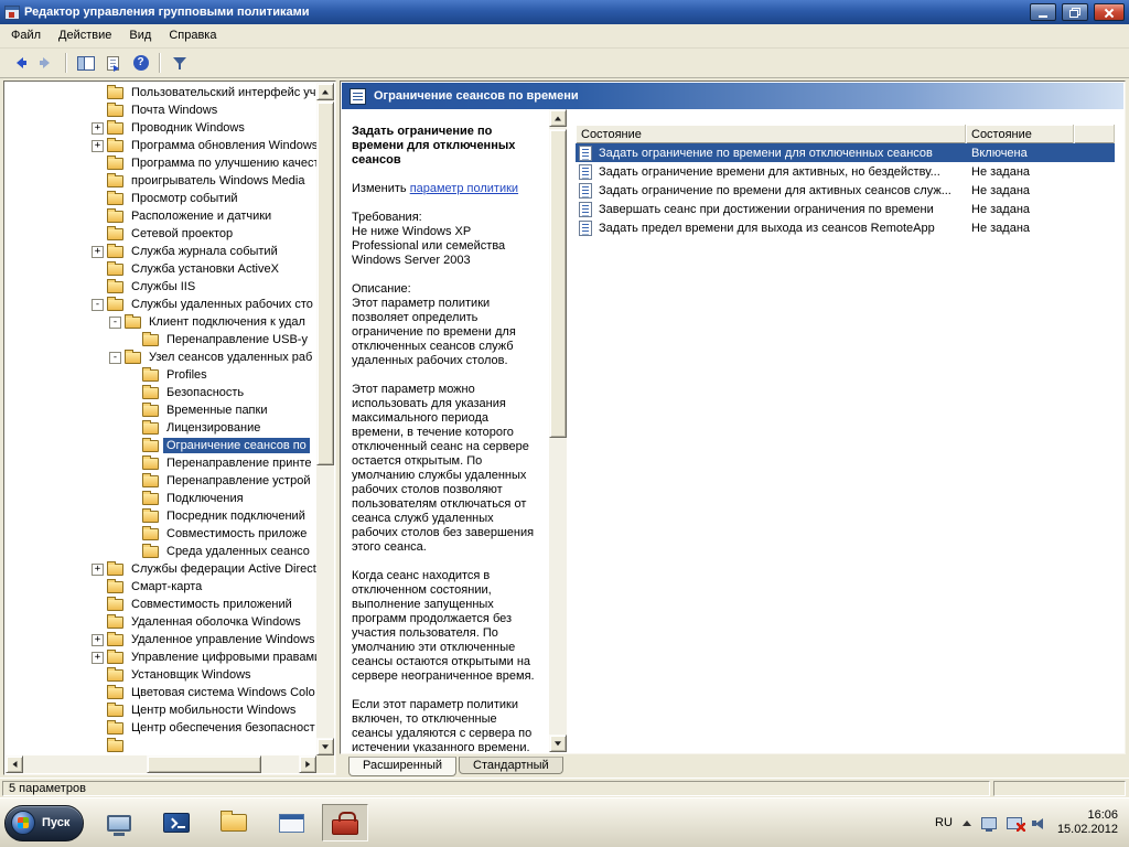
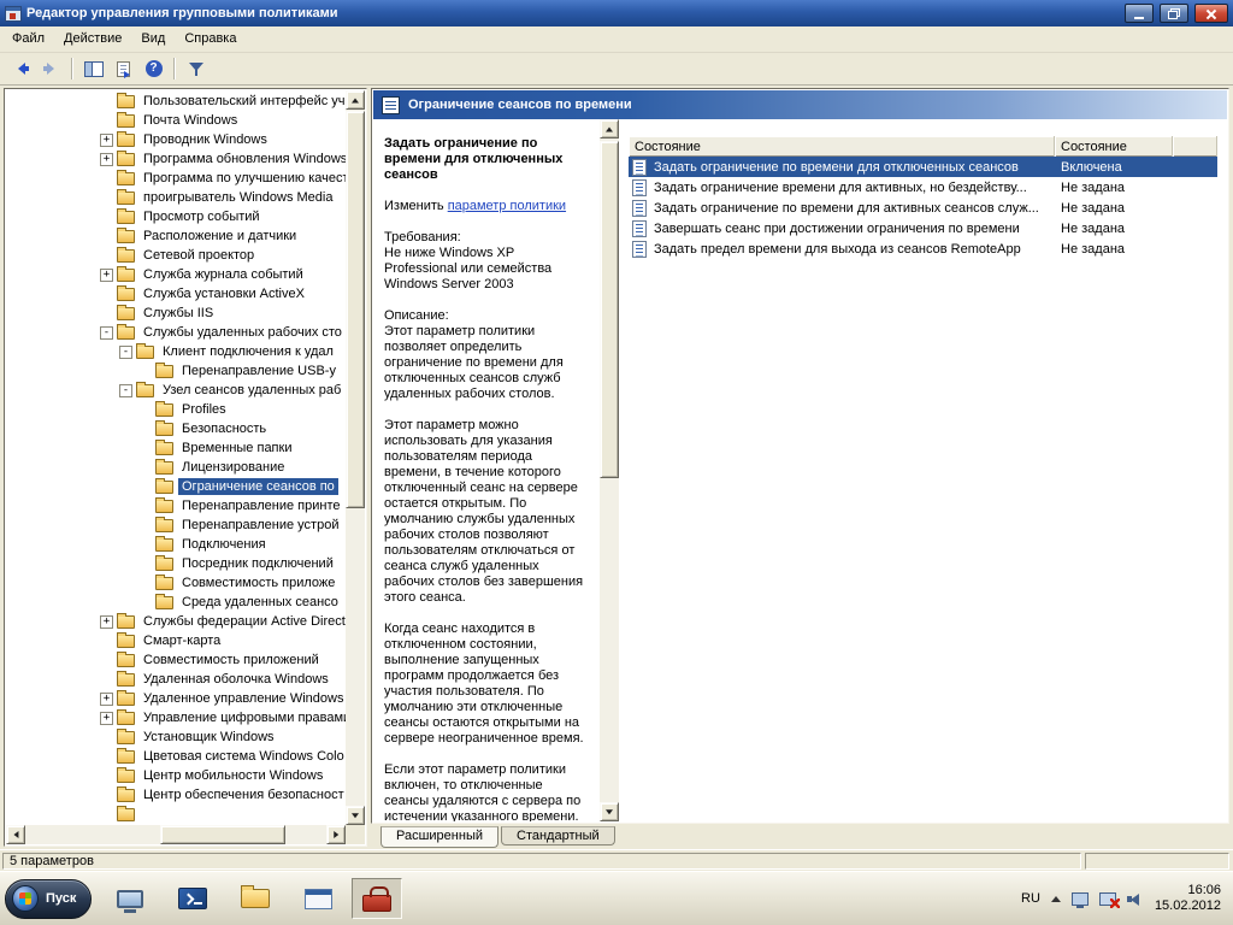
  Редактор управления групповыми политиками
  Файл
  Действие
  Вид
  Справка
  ?
  Пользовательский интерфейс уч
  Почта Windows
  +
  Проводник Windows
  +
  Программа обновления Windows
  Программа по улучшению качес
  проигрыватель Windows Media
  Просмотр событий
  Расположение и датчики
  Сетевой проектор
  +
  Служба журнала событий
  Служба установки ActiveX
  Службы IIS
  -
  Службы удаленных рабочих сто
  -
  Клиент подключения к удал
  Перенаправление USB-у
  -
  Узел сеансов удаленных раб
  Profiles
  Безопасность
  Временные папки
  Лицензирование
  Ограничение сеансов по
  Перенаправление принте
  Перенаправление устрой
  Подключения
  Посредник подключений
  Совместимость приложе
  Среда удаленных сеансо
  +
  Службы федерации Active Direct
  Смарт-карта
  Совместимость приложений
  Удаленная оболочка Windows
  +
  Удаленное управление Windows
  +
  Управление цифровыми правам
  Установщик Windows
  Цветовая система Windows Colo
  Центр мобильности Windows
  Центр обеспечения безопасност
  Ограничение сеансов по времени
  Задать ограничение по времени для отключенных сеансов
  Изменить параметр политики
  Требования:
  Не ниже Windows XP Professional или семейства Windows Server 2003
  Описание:
  Этот параметр политики позволяет определить ограничение по времени для отключенных сеансов служб удаленных рабочих столов.
- Этот параметр можно использовать для указания максимального периода времени, в течение которого отключенный сеанс на сервере остается открытым. По умолчанию службы удаленных рабочих столов позволяют пользователям отключаться от сеанса служб удаленных рабочих столов без завершения этого сеанса.
+ Этот параметр можно использовать для указания пользователям периода времени, в течение которого отключенный сеанс на сервере остается открытым. По умолчанию службы удаленных рабочих столов позволяют пользователям отключаться от сеанса служб удаленных рабочих столов без завершения этого сеанса.
  Когда сеанс находится в отключенном состоянии, выполнение запущенных программ продолжается без участия пользователя. По умолчанию эти отключенные сеансы остаются открытыми на сервере неограниченное время.
  Состояние
  Состояние
  Задать ограничение по времени для отключенных сеансов
  Включена
  Задать ограничение времени для активных, но бездейству...
  Не задана
  Задать ограничение по времени для активных сеансов служ...
  Не задана
  Завершать сеанс при достижении ограничения по времени
  Не задана
  Задать предел времени для выхода из сеансов RemoteApp
  Не задана
  Расширенный
  Стандартный
  5 параметров
  Пуск
  RU
  16:06
  15.02.2012
